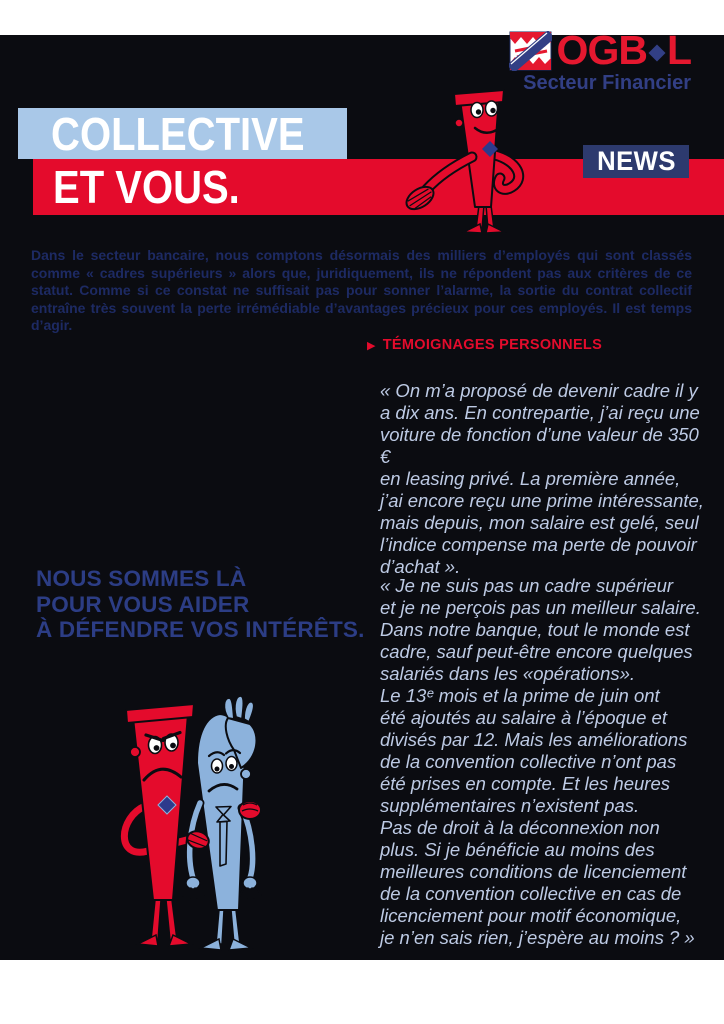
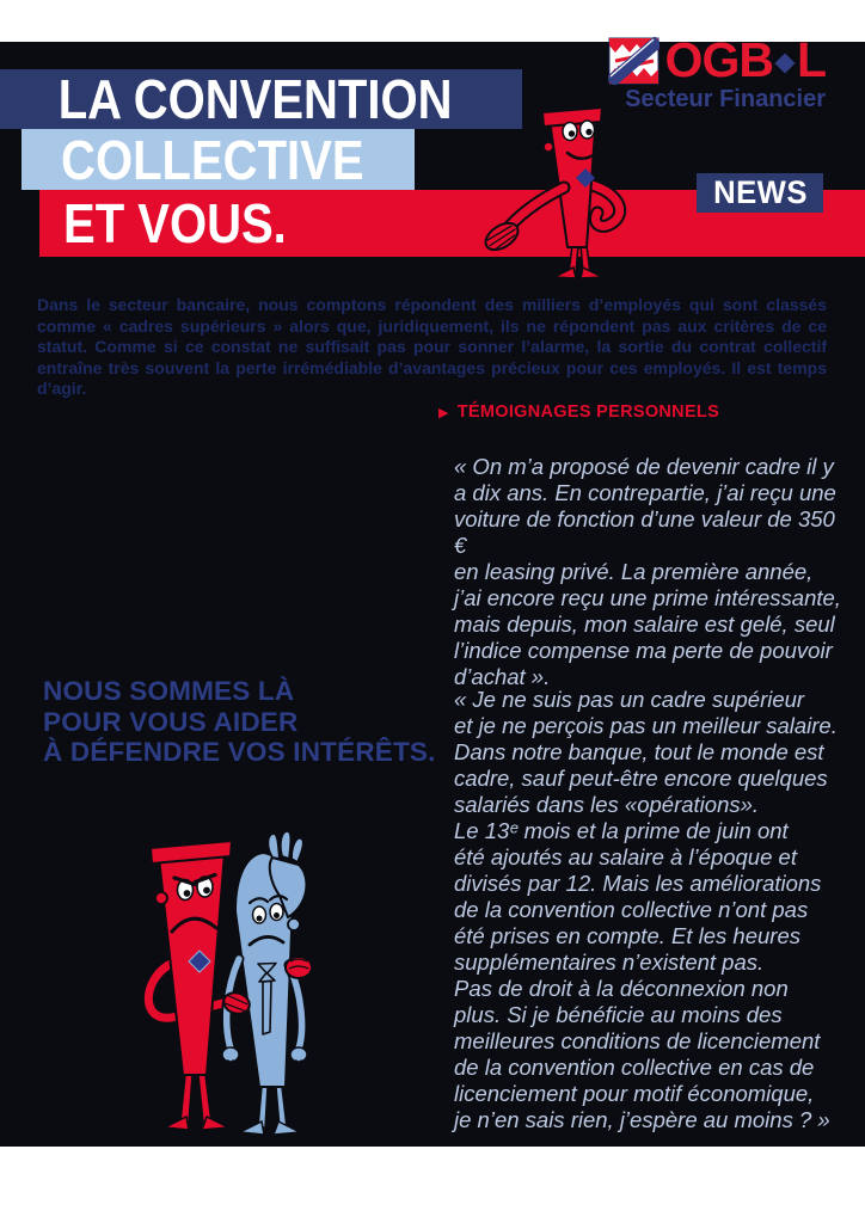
  OGB
  L
  Secteur Financier
+ LA CONVENTION
  COLLECTIVE
  ET VOUS.
  NEWS
- Dans le secteur bancaire, nous comptons désormais des milliers d’employés qui sont classés comme « cadres supérieurs » alors que, juridiquement, ils ne répondent pas aux critères de ce statut. Comme si ce constat ne suffisait pas pour sonner l’alarme, la sortie du contrat collectif entraîne très souvent la perte irrémédiable d’avantages précieux pour ces employés. Il est temps d’agir.
+ Dans le secteur bancaire, nous comptons répondent des milliers d’employés qui sont classés comme « cadres supérieurs » alors que, juridiquement, ils ne répondent pas aux critères de ce statut. Comme si ce constat ne suffisait pas pour sonner l’alarme, la sortie du contrat collectif entraîne très souvent la perte irrémédiable d’avantages précieux pour ces employés. Il est temps d’agir.
  ▶
  TÉMOIGNAGES PERSONNELS
  « On m’a proposé de devenir cadre il y
  a dix ans. En contrepartie, j’ai reçu une
  voiture de fonction d’une valeur de 350 €
  en leasing privé. La première année,
  j’ai encore reçu une prime intéressante,
  mais depuis, mon salaire est gelé, seul
  l’indice compense ma perte de pouvoir
  d’achat ».
  « Je ne suis pas un cadre supérieur
  et je ne perçois pas un meilleur salaire.
  Dans notre banque, tout le monde est
  cadre, sauf peut-être encore quelques
  salariés dans les «opérations».
  Le 13ᵉ mois et la prime de juin ont
  été ajoutés au salaire à l’époque et
  divisés par 12. Mais les améliorations
  de la convention collective n’ont pas
  été prises en compte. Et les heures
  supplémentaires n’existent pas.
  Pas de droit à la déconnexion non
  plus. Si je bénéficie au moins des
  meilleures conditions de licenciement
  de la convention collective en cas de
  licenciement pour motif économique,
  je n’en sais rien, j’espère au moins ? »
  NOUS SOMMES LÀ
  POUR VOUS AIDER
  À DÉFENDRE VOS INTÉRÊTS.
